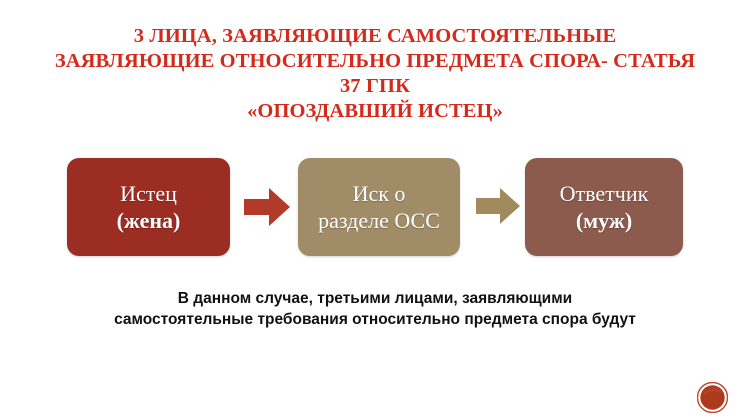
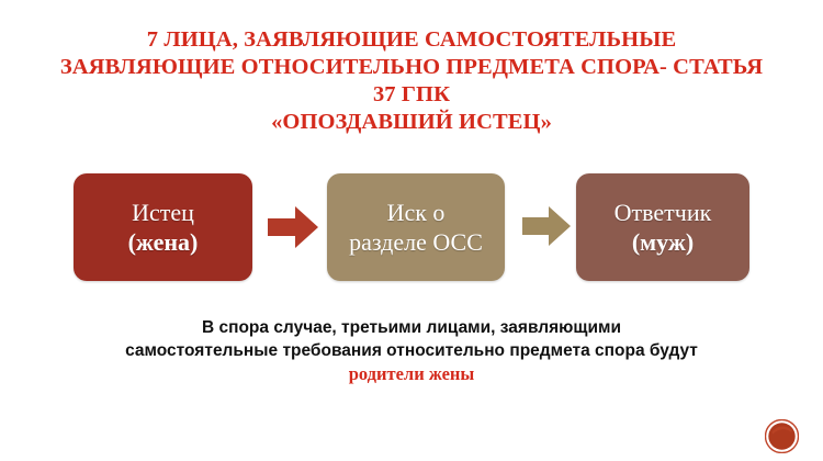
- 3 ЛИЦА, ЗАЯВЛЯЮЩИЕ САМОСТОЯТЕЛЬНЫЕ
+ 7 ЛИЦА, ЗАЯВЛЯЮЩИЕ САМОСТОЯТЕЛЬНЫЕ
  ЗАЯВЛЯЮЩИЕ ОТНОСИТЕЛЬНО ПРЕДМЕТА СПОРА- СТАТЬЯ
  37 ГПК
  «ОПОЗДАВШИЙ ИСТЕЦ»
  Истец
  (жена)
  Иск о
  разделе ОСС
  Ответчик
  (муж)
- В данном случае, третьими лицами, заявляющими
+ В спора случае, третьими лицами, заявляющими
  самостоятельные требования относительно предмета спора будут
+ родители жены
